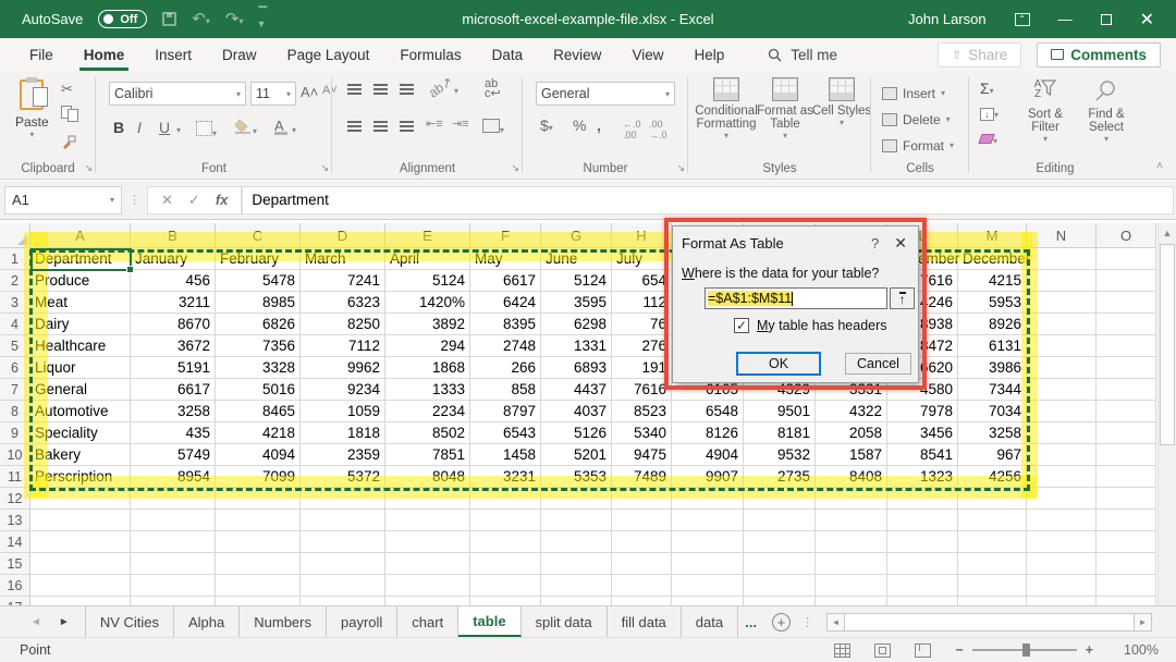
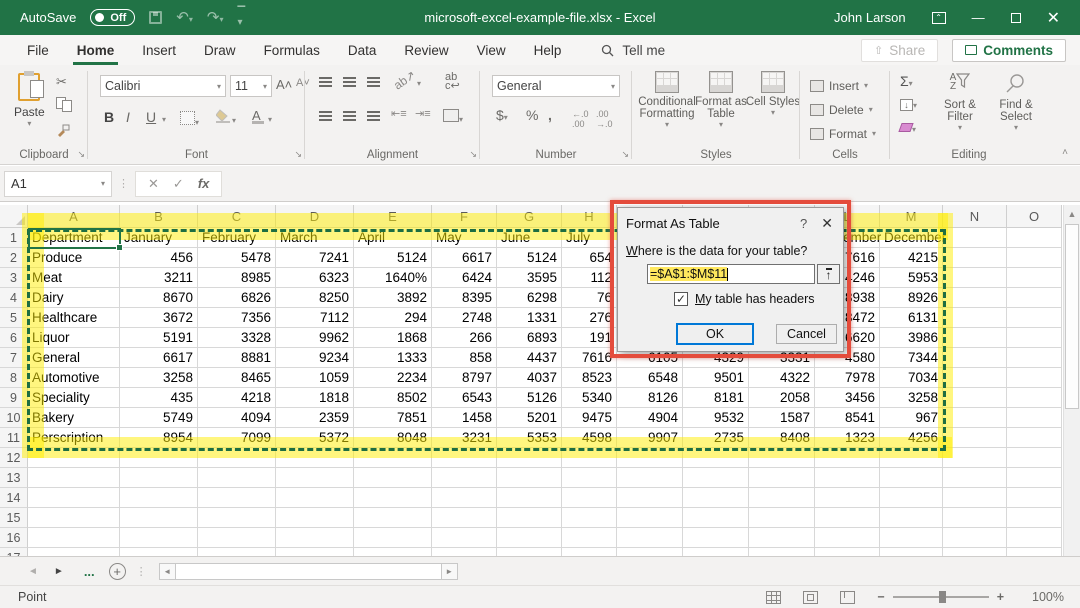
  AutoSave
  Off
  ↶▾
  ↷▾
  ▔
  ▾
  microsoft-excel-example-file.xlsx - Excel
  John Larson
  ⌃
  —
  ✕
  File
  Home
  Insert
  Draw
- Page Layout
  Formulas
  Data
  Review
  View
  Help
  Tell me
  ⇧
  Share
  Comments
  Paste
  ▾
  ✂
  Clipboard
  ↘
  Calibri
  ▾
  11
  ▾
  A˄
  A˅
  B
  I
  U
  ▾
  ▾
  ▾
  A
  ▾
  Font
  ↘
  ▾
  ab
  c↩
  ⇤≡
  ⇥≡
  ▾
  Alignment
  ↘
  General
  ▾
  $▾
  %
  ,
  ←.0
  .00
  .00
  →.0
  Number
  ↘
  Conditional Formatting
  ▾
  Format as Table
  ▾
  Cell Styles
  ▾
  Styles
  Insert
  ▾
  Delete
  ▾
  Format
  ▾
  Cells
  Σ▾
  ↓ ▾
  ▾
  A
  Z
  Sort & Filter
  ▾
  Find & Select
  ▾
  Editing
  ˄
  A1
  ▾
  ⋮
  ✕
  ✓
  fx
- Department
  A
  B
  C
  D
  E
  F
  G
  H
  L
  M
  N
  O
  1
  2
  3
  4
  5
  6
  7
  8
  9
  10
  11
  12
  13
  14
  15
  16
  January
  February
  March
  April
  May
  June
  July
  December
  Produce
  456
  5478
  7241
  5124
  6617
  5124
  654
  7616
  4215
  Meat
  3211
  8985
  6323
- 1420%
+ 1640%
  6424
  3595
  112
  4246
  5953
  Dairy
  8670
  6826
  8250
  3892
  8395
  6298
  76
  8938
  8926
  Healthcare
  3672
  7356
  7112
  294
  2748
  1331
  276
  8472
  6131
  Liquor
  5191
  3328
  9962
  1868
  266
  6893
  191
  6620
  3986
  General
  6617
- 5016
+ 8881
  9234
  1333
  858
  4437
  7616
  6105
  4329
  3331
  4580
  7344
  Automotive
  3258
  8465
  1059
  2234
  8797
  4037
  8523
  6548
  9501
  4322
  7978
  7034
  Speciality
  435
  4218
  1818
  8502
  6543
  5126
  5340
  8126
  8181
  2058
  3456
  3258
  Bakery
  5749
  4094
  2359
  7851
  1458
  5201
  9475
  4904
  9532
  1587
  8541
  967
  Perscription
  8954
  7099
  5372
  8048
  3231
  5353
- 7489
+ 4598
  9907
  2735
  8408
  1323
  4256
  ▲
  Format As Table
  ?
  ✕
  Where is the data for your table?
  =$A$1:$M$11
  ↑
  ✓
  My table has headers
  OK
  Cancel
  ◄
  ►
- NV Cities
- Alpha
- Numbers
- payroll
- chart
- table
- split data
- fill data
- data
  ...
  +
  ⋮
  ◄
  ►
  Point
  −
  +
  100%
